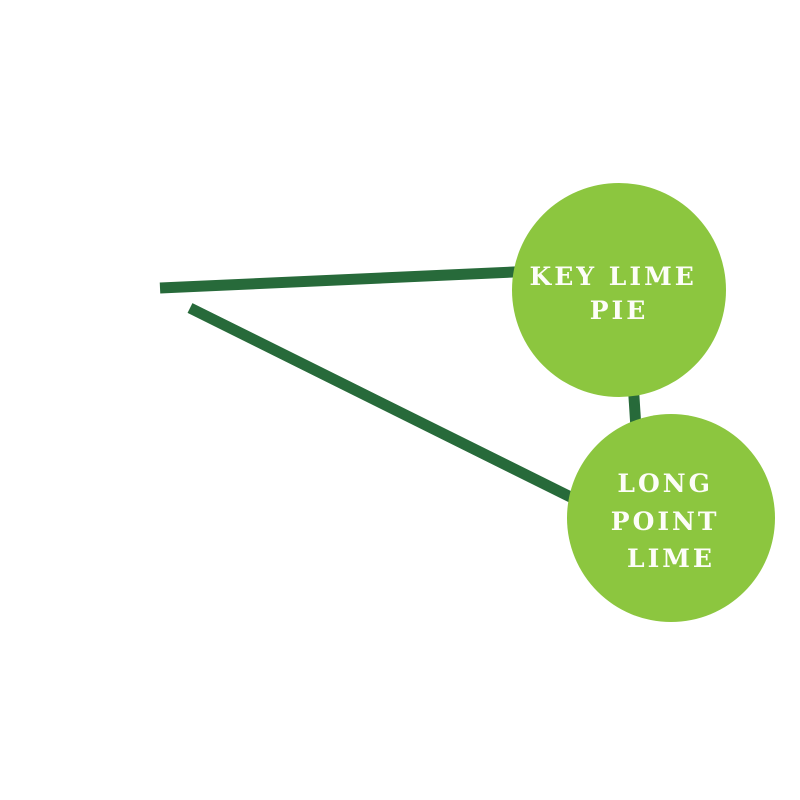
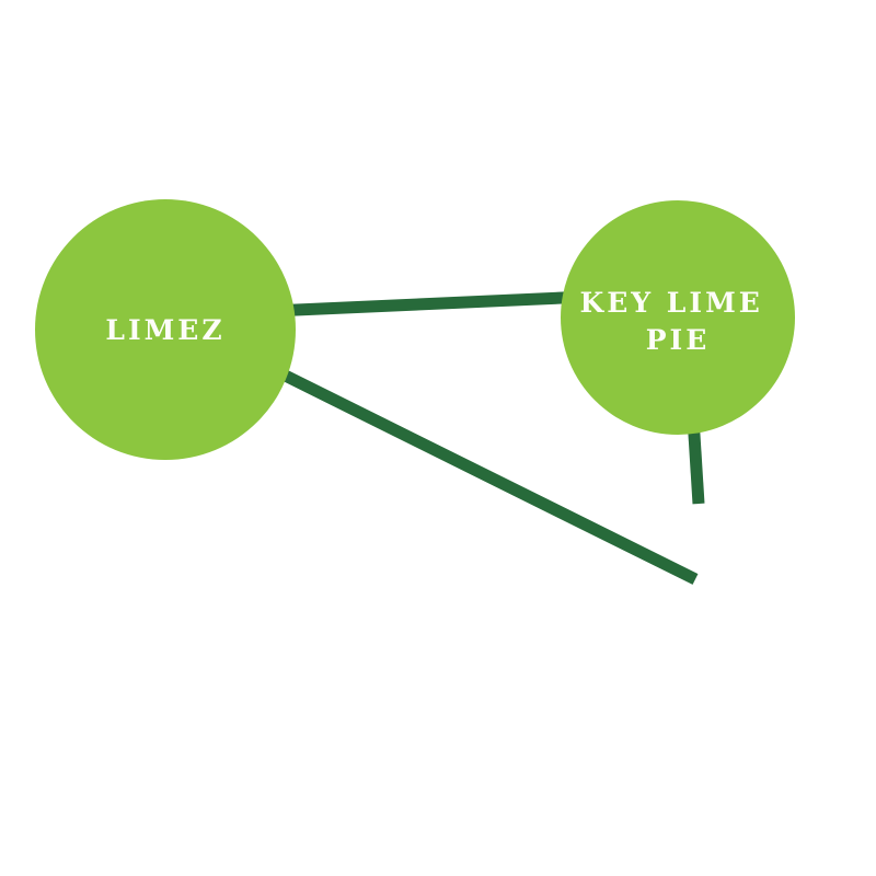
+ LIMEZ
  KEY LIME PIE
- LONG POINT LIME
